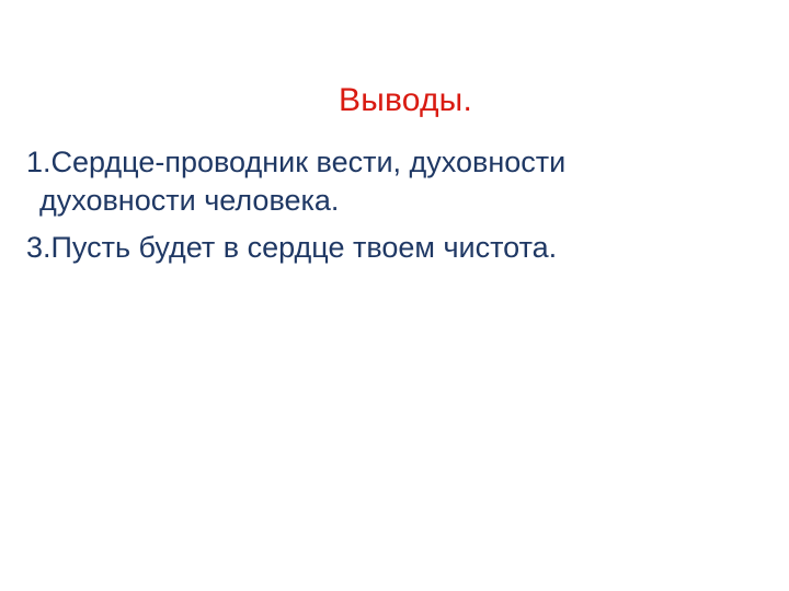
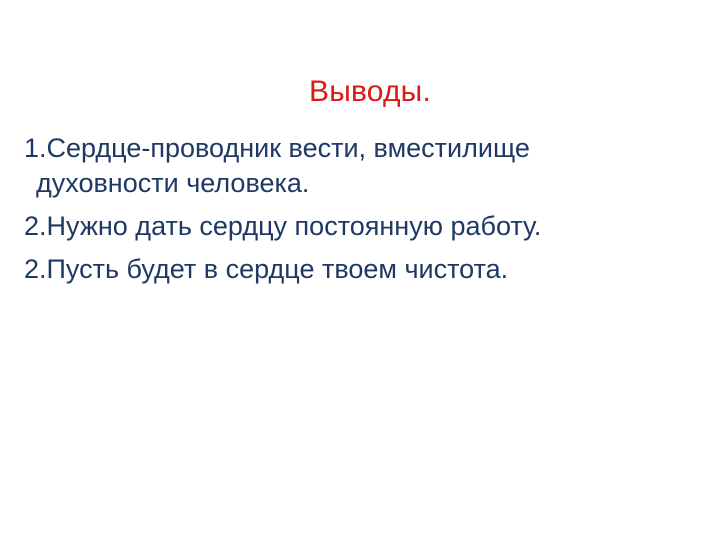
  Выводы.
- 1.Сердце-проводник вести, духовности духовности человека.
+ 1.Сердце-проводник вести, вместилище духовности человека.
+ 2.Нужно дать сердцу постоянную работу.
- 3.Пусть будет в сердце твоем чистота.
+ 2.Пусть будет в сердце твоем чистота.
